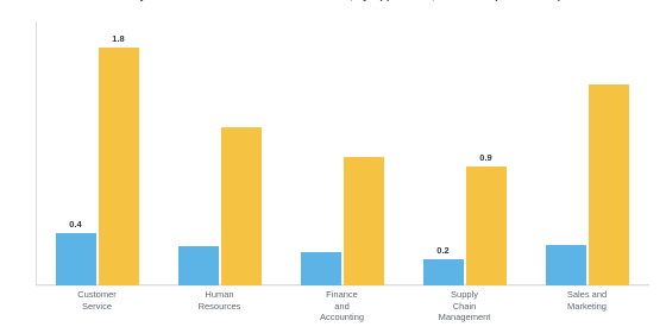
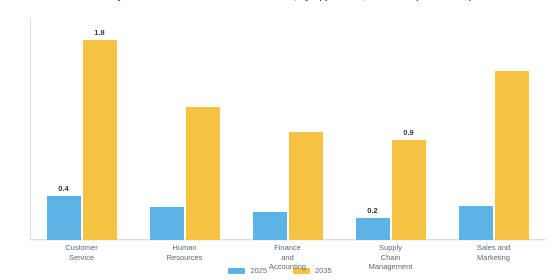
+ 2025
+ 2035
  0.4
  1.8
  Customer
  Service
  Human
  Resources
  Finance
  and
  Accounting
  0.2
  0.9
  Supply
  Chain
  Management
  Sales and
  Marketing
